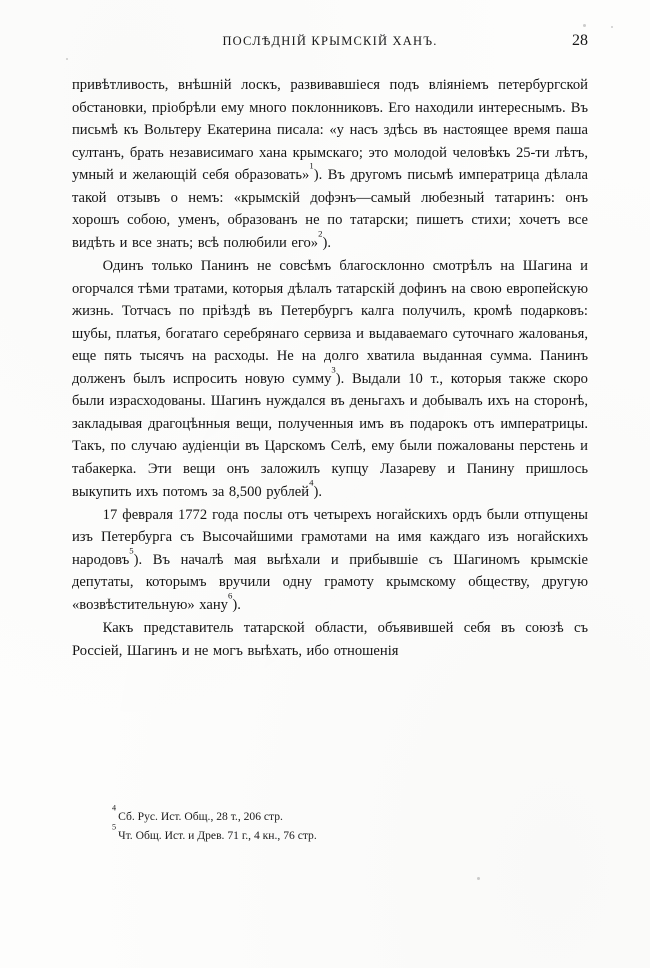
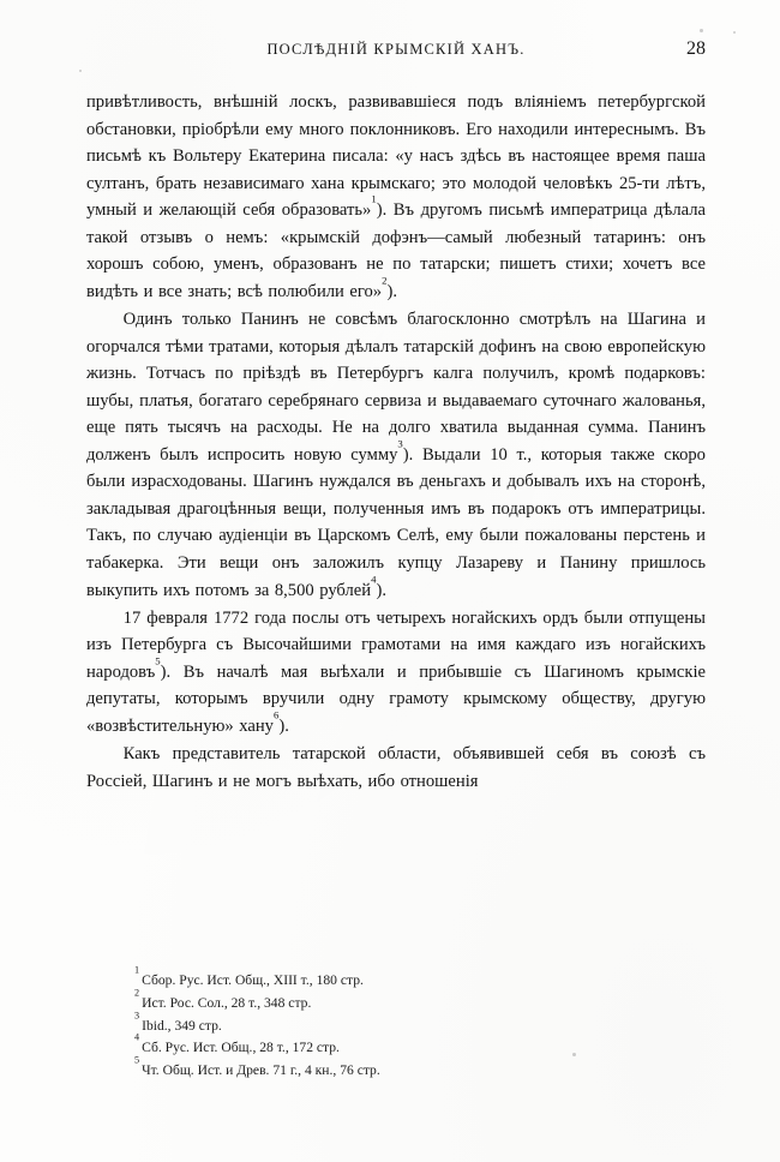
  ПОСЛѢДНІЙ КРЫМСКІЙ ХАНЪ.
  28
+ 1Сбор. Рус. Ист. Общ., XIII т., 180 стр.
+ 2Ист. Рос. Сол., 28 т., 348 стр.
+ 3Ibid., 349 стр.
- 4Сб. Рус. Ист. Общ., 28 т., 206 стр.
+ 4Сб. Рус. Ист. Общ., 28 т., 172 стр.
  5Чт. Общ. Ист. и Древ. 71 г., 4 кн., 76 стр.
